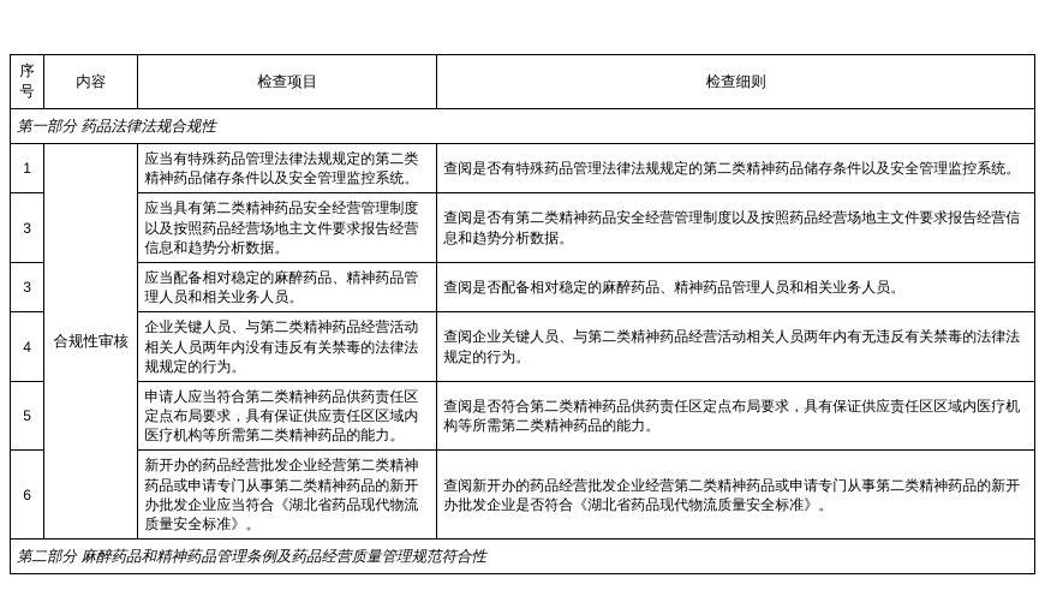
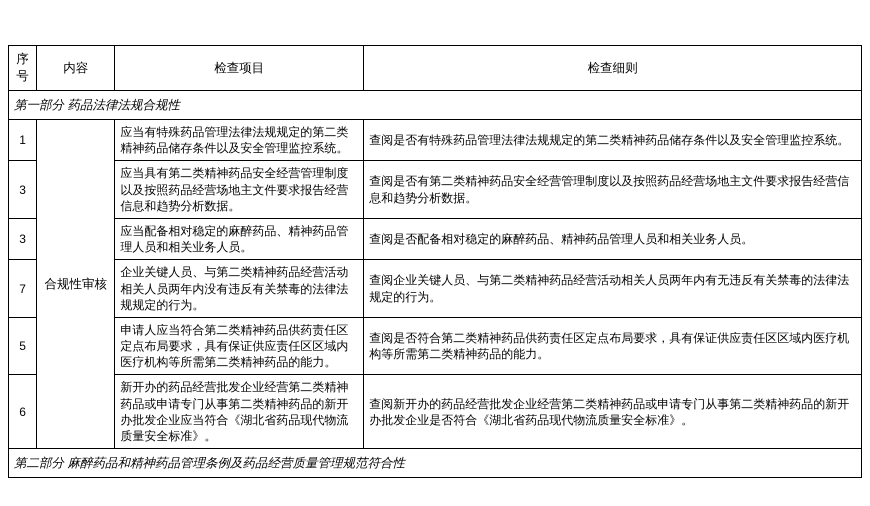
  序号	内容	检查项目	检查细则
  第一部分 药品法律法规合规性
  1	合规性审核	应当有特殊药品管理法律法规规定的第二类精神药品储存条件以及安全管理监控系统。	查阅是否有特殊药品管理法律法规规定的第二类精神药品储存条件以及安全管理监控系统。
  3	应当具有第二类精神药品安全经营管理制度以及按照药品经营场地主文件要求报告经营信息和趋势分析数据。	查阅是否有第二类精神药品安全经营管理制度以及按照药品经营场地主文件要求报告经营信息和趋势分析数据。
  3	应当配备相对稳定的麻醉药品、精神药品管理人员和相关业务人员。	查阅是否配备相对稳定的麻醉药品、精神药品管理人员和相关业务人员。
- 4	企业关键人员、与第二类精神药品经营活动相关人员两年内没有违反有关禁毒的法律法规规定的行为。	查阅企业关键人员、与第二类精神药品经营活动相关人员两年内有无违反有关禁毒的法律法规定的行为。
+ 7	企业关键人员、与第二类精神药品经营活动相关人员两年内没有违反有关禁毒的法律法规规定的行为。	查阅企业关键人员、与第二类精神药品经营活动相关人员两年内有无违反有关禁毒的法律法规定的行为。
  5	申请人应当符合第二类精神药品供药责任区定点布局要求，具有保证供应责任区区域内医疗机构等所需第二类精神药品的能力。	查阅是否符合第二类精神药品供药责任区定点布局要求，具有保证供应责任区区域内医疗机构等所需第二类精神药品的能力。
  6	新开办的药品经营批发企业经营第二类精神药品或申请专门从事第二类精神药品的新开办批发企业应当符合《湖北省药品现代物流质量安全标准》。	查阅新开办的药品经营批发企业经营第二类精神药品或申请专门从事第二类精神药品的新开办批发企业是否符合《湖北省药品现代物流质量安全标准》。
  第二部分 麻醉药品和精神药品管理条例及药品经营质量管理规范符合性
